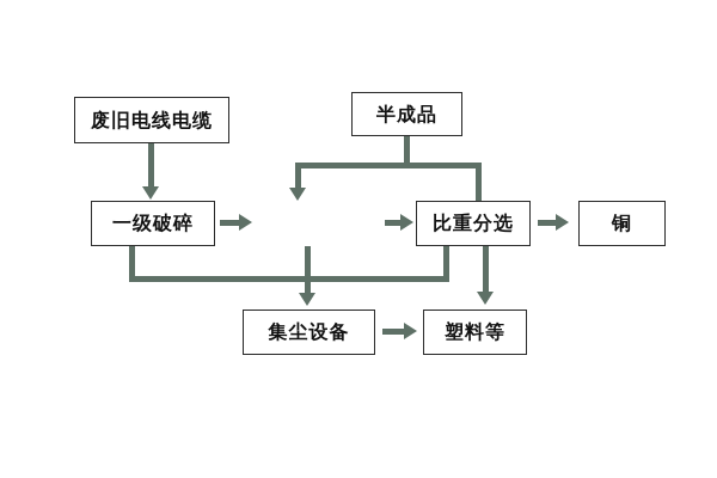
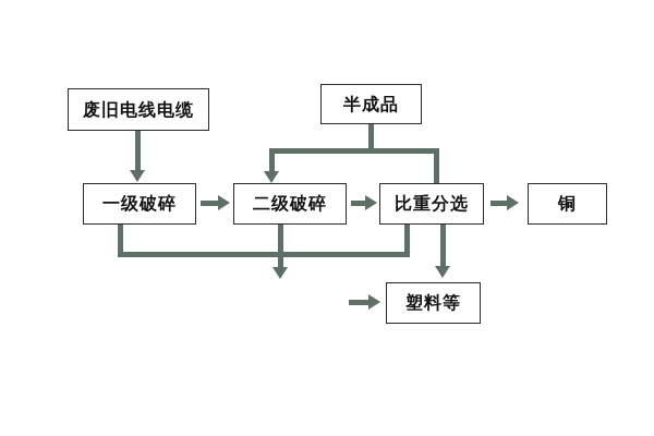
  废旧电线电缆
  半成品
  一级破碎
+ 二级破碎
  比重分选
  铜
- 集尘设备
  塑料等
